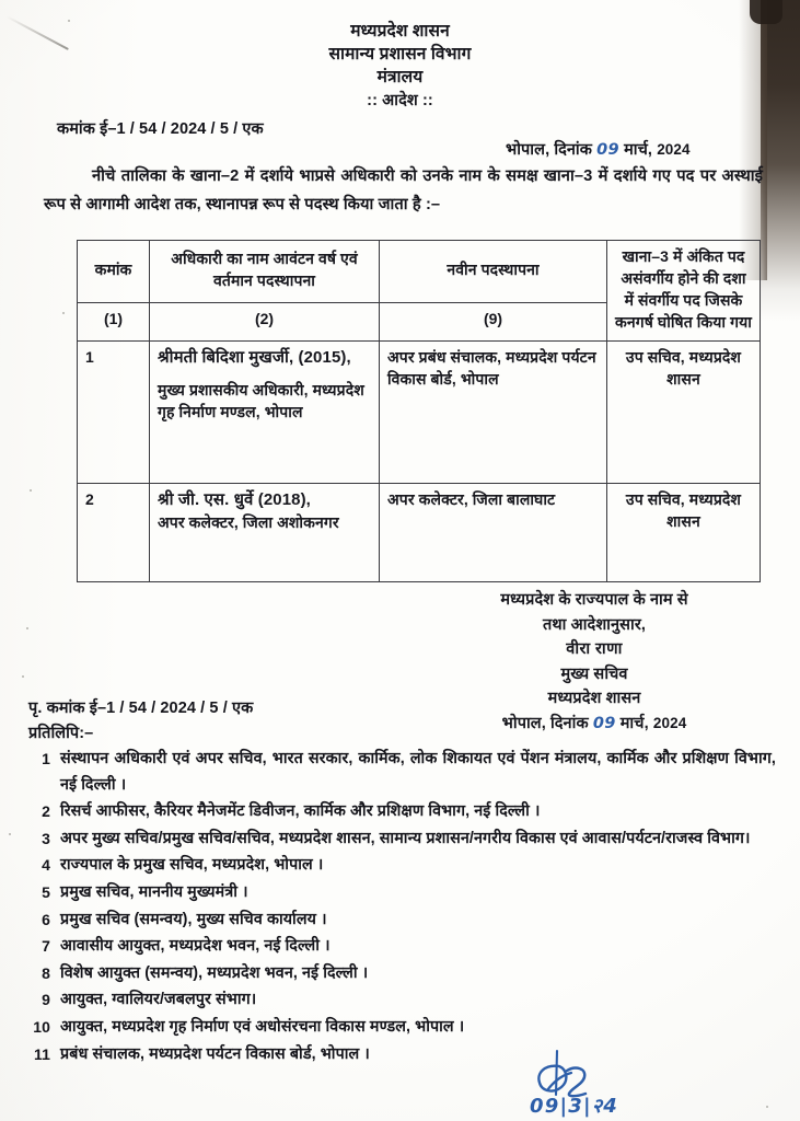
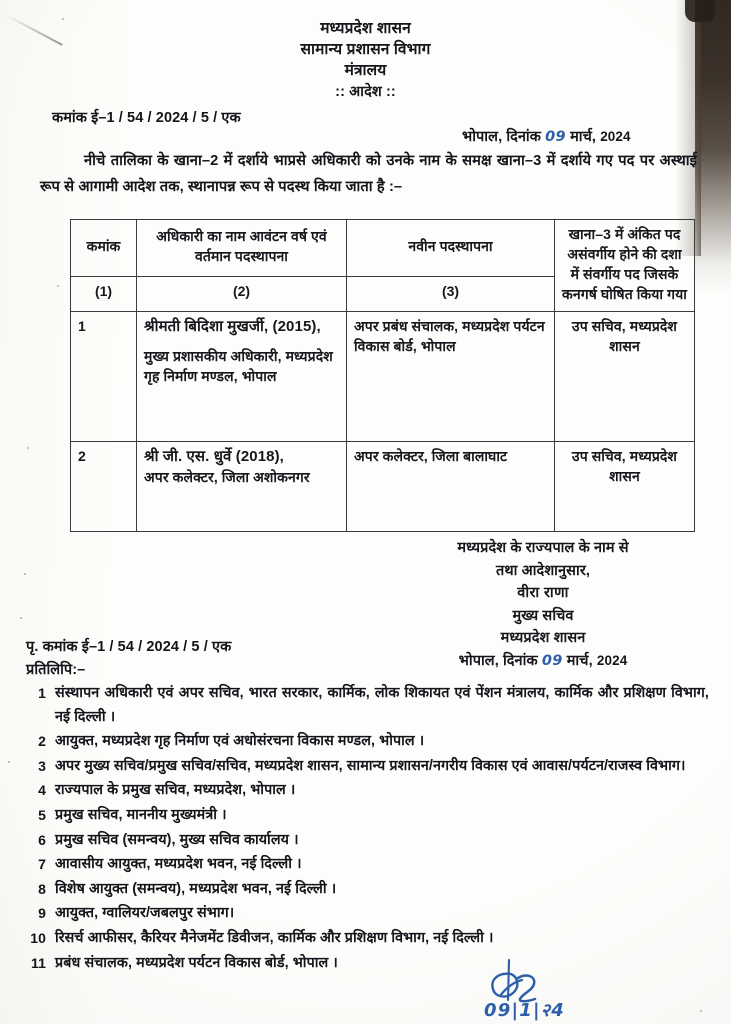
  मध्यप्रदेश शासन
  सामान्य प्रशासन विभाग
  मंत्रालय
  :: आदेश ::
  कमांक ई–1 / 54 / 2024 / 5 / एक
  भोपाल, दिनांक 09 मार्च, 2024
  नीचे तालिका के खाना–2 में दर्शाये भाप्रसे अधिकारी को उनके नाम के समक्ष खाना–3 में दर्शाये गए पद पर अस्थाई रूप से आगामी आदेश तक, स्थानापन्न रूप से पदस्थ किया जाता है :–
  कमांक	अधिकारी का नाम आवंटन वर्ष एवं वर्तमान पदस्थापना	नवीन पदस्थापना	खाना–3 में अंकित पद असंवर्गीय होने की दशा में संवर्गीय पद जिसके कनगर्ष घोषित किया गया
- (1)	(2)	(9)
+ (1)	(2)	(3)
  1	श्रीमती बिदिशा मुखर्जी, (2015), मुख्य प्रशासकीय अधिकारी, मध्यप्रदेश गृह निर्माण मण्डल, भोपाल	अपर प्रबंध संचालक, मध्यप्रदेश पर्यटन विकास बोर्ड, भोपाल	उप सचिव, मध्यप्रदेश शासन
  2	श्री जी. एस. धुर्वे (2018), अपर कलेक्टर, जिला अशोकनगर	अपर कलेक्टर, जिला बालाघाट	उप सचिव, मध्यप्रदेश शासन
  मध्यप्रदेश के राज्यपाल के नाम से
  तथा आदेशानुसार,
  वीरा राणा
  मुख्य सचिव
  मध्यप्रदेश शासन
  भोपाल, दिनांक 09 मार्च, 2024
  पृ. कमांक ई–1 / 54 / 2024 / 5 / एक
  प्रतिलिपि:–
  1
  संस्थापन अधिकारी एवं अपर सचिव, भारत सरकार, कार्मिक, लोक शिकायत एवं पेंशन मंत्रालय, कार्मिक और प्रशिक्षण विभाग, नई दिल्ली ।
  2
- रिसर्च आफीसर, कैरियर मैनेजमेंट डिवीजन, कार्मिक और प्रशिक्षण विभाग, नई दिल्ली ।
+ आयुक्त, मध्यप्रदेश गृह निर्माण एवं अधोसंरचना विकास मण्डल, भोपाल ।
  3
  अपर मुख्य सचिव/प्रमुख सचिव/सचिव, मध्यप्रदेश शासन, सामान्य प्रशासन/नगरीय विकास एवं आवास/पर्यटन/राजस्व विभाग।
  4
  राज्यपाल के प्रमुख सचिव, मध्यप्रदेश, भोपाल ।
  5
  प्रमुख सचिव, माननीय मुख्यमंत्री ।
  6
  प्रमुख सचिव (समन्वय), मुख्य सचिव कार्यालय ।
  7
  आवासीय आयुक्त, मध्यप्रदेश भवन, नई दिल्ली ।
  8
  विशेष आयुक्त (समन्वय), मध्यप्रदेश भवन, नई दिल्ली ।
  9
  आयुक्त, ग्वालियर/जबलपुर संभाग।
  10
- आयुक्त, मध्यप्रदेश गृह निर्माण एवं अधोसंरचना विकास मण्डल, भोपाल ।
+ रिसर्च आफीसर, कैरियर मैनेजमेंट डिवीजन, कार्मिक और प्रशिक्षण विभाग, नई दिल्ली ।
  11
  प्रबंध संचालक, मध्यप्रदेश पर्यटन विकास बोर्ड, भोपाल ।
- 09|3|२4
+ 09|1|२4
